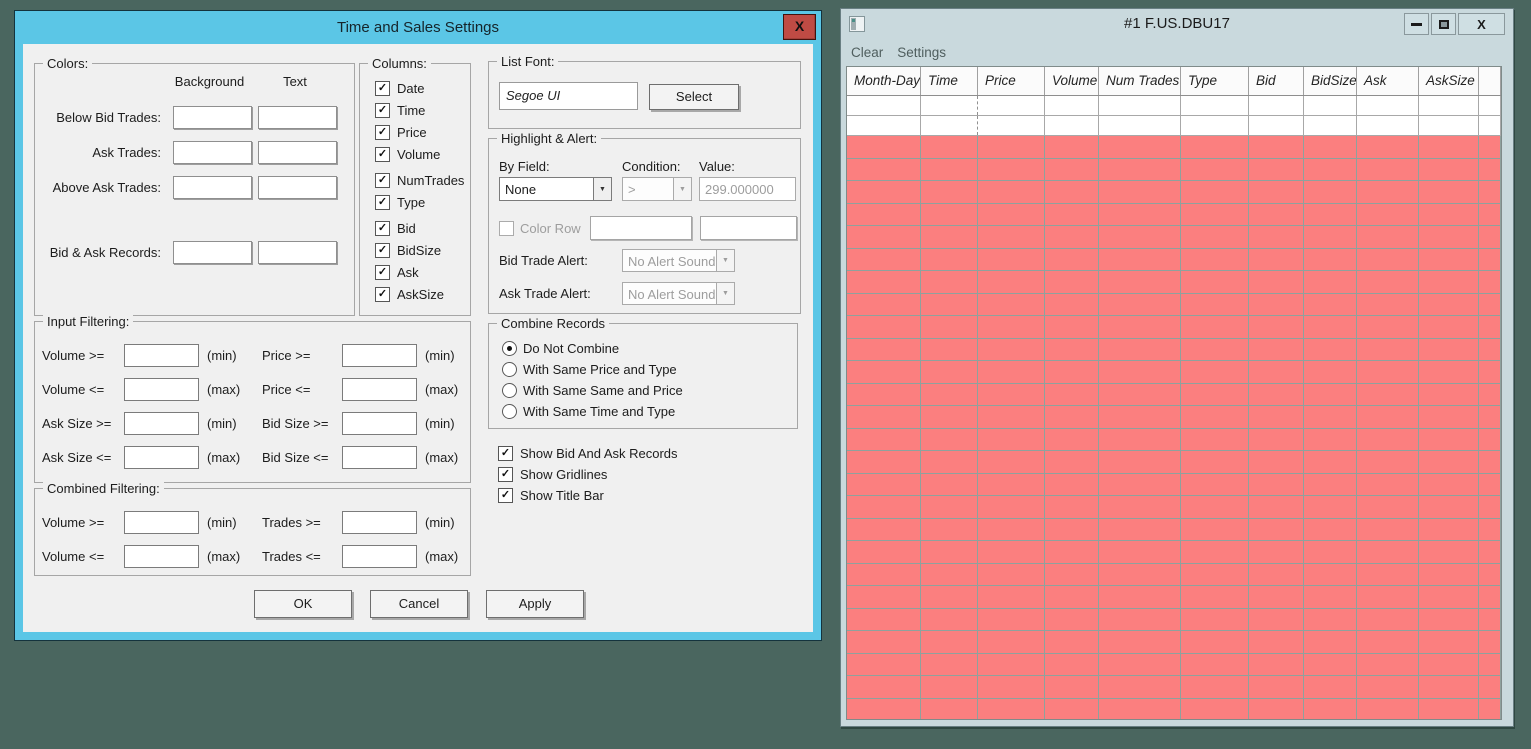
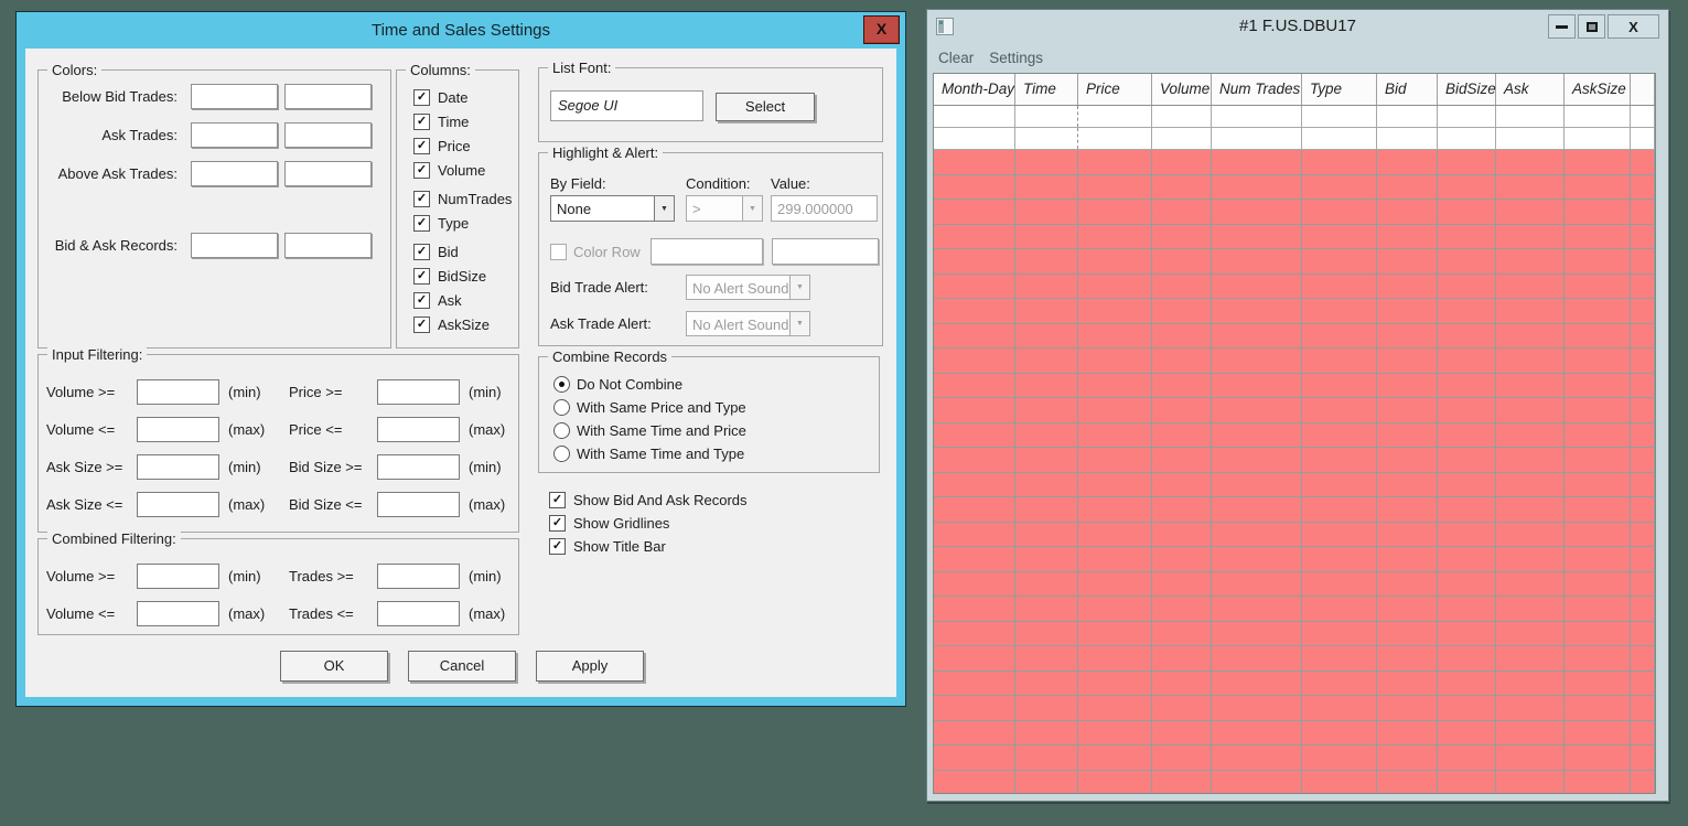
  Time and Sales Settings
  X
  Colors:
- Background
- Text
  Below Bid Trades:
  Ask Trades:
  Above Ask Trades:
  Bid & Ask Records:
  Columns:
  ✓
  Date
  ✓
  Time
  ✓
  Price
  ✓
  Volume
  ✓
  NumTrades
  ✓
  Type
  ✓
  Bid
  ✓
  BidSize
  ✓
  Ask
  ✓
  AskSize
  List Font:
  Segoe UI
  Select
  Highlight & Alert:
  By Field:
  Condition:
  Value:
  None
  >
  299.000000
  Color Row
  Bid Trade Alert:
  No Alert Sound
  Ask Trade Alert:
  No Alert Sound
  Input Filtering:
  Volume >=
  (min)
  Price >=
  (min)
  Volume <=
  (max)
  Price <=
  (max)
  Ask Size >=
  (min)
  Bid Size >=
  (min)
  Ask Size <=
  (max)
  Bid Size <=
  (max)
  Combine Records
  Do Not Combine
  With Same Price and Type
- With Same Same and Price
+ With Same Time and Price
  With Same Time and Type
  ✓
  Show Bid And Ask Records
  ✓
  Show Gridlines
  ✓
  Show Title Bar
  Combined Filtering:
  Volume >=
  (min)
  Trades >=
  (min)
  Volume <=
  (max)
  Trades <=
  (max)
  OK
  Cancel
  Apply
  #1 F.US.DBU17
  X
  Clear
  Settings
  Month-Day
  Time
  Price
  Volume
  Num Trades
  Type
  Bid
  BidSize
  Ask
  AskSize
